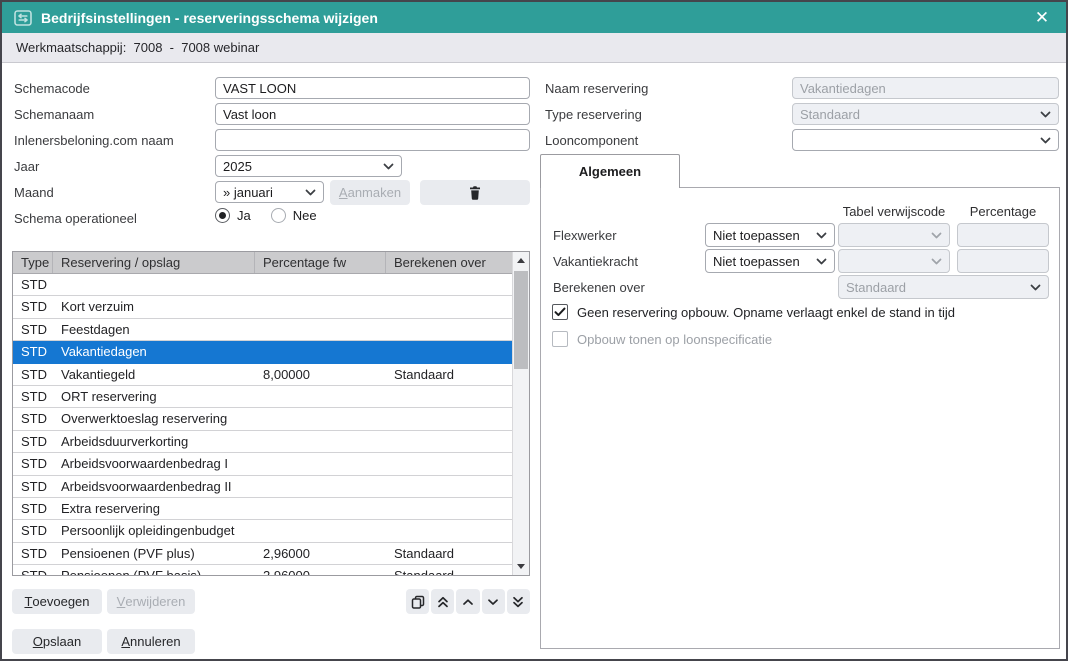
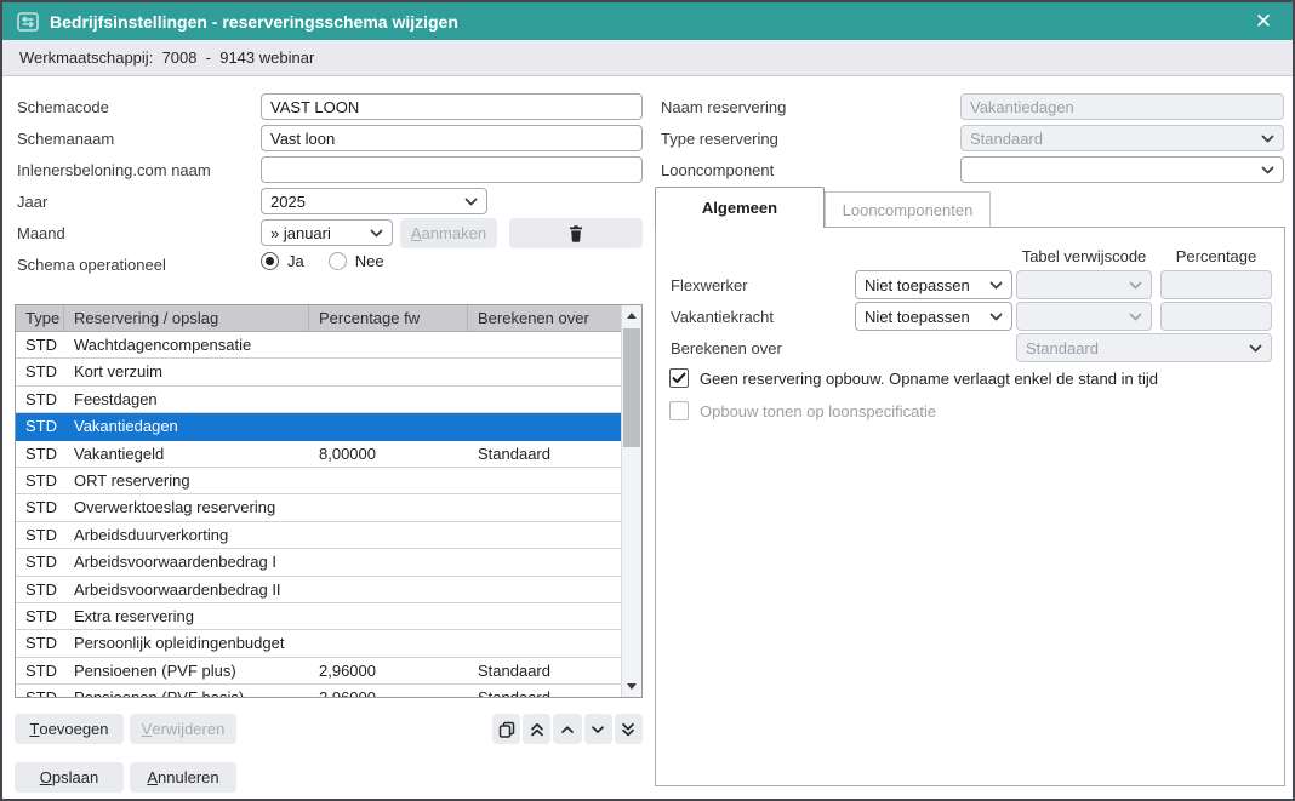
  Bedrijfsinstellingen - reserveringsschema wijzigen
  ✕
- Werkmaatschappij: 7008 - 7008 webinar
+ Werkmaatschappij: 7008 - 9143 webinar
  Schemacode
  VAST LOON
  Schemanaam
  Vast loon
  Inlenersbeloning.com naam
  Jaar
  2025
  Maand
  » januari
  A
  anmaken
  Schema operationeel
  Ja
  Nee
  Type
  Reservering / opslag
  Percentage fw
  Berekenen over
  STD
+ Wachtdagencompensatie
  STD
  Kort verzuim
  STD
  Feestdagen
  STD
  Vakantiedagen
  STD
  Vakantiegeld
  8,00000
  Standaard
  STD
  ORT reservering
  STD
  Overwerktoeslag reservering
  STD
  Arbeidsduurverkorting
  STD
  Arbeidsvoorwaardenbedrag I
  STD
  Arbeidsvoorwaardenbedrag II
  STD
  Extra reservering
  STD
  Persoonlijk opleidingenbudget
  STD
  Pensioenen (PVF plus)
  2,96000
  Standaard
  T
  oevoegen
  V
  erwijderen
  O
  pslaan
  A
  nnuleren
  Naam reservering
  Vakantiedagen
  Type reservering
  Standaard
  Looncomponent
  Algemeen
+ Looncomponenten
  Tabel verwijscode
  Percentage
  Flexwerker
  Niet toepassen
  Vakantiekracht
  Niet toepassen
  Berekenen over
  Standaard
  Geen reservering opbouw. Opname verlaagt enkel de stand in tijd
  Opbouw tonen op loonspecificatie
